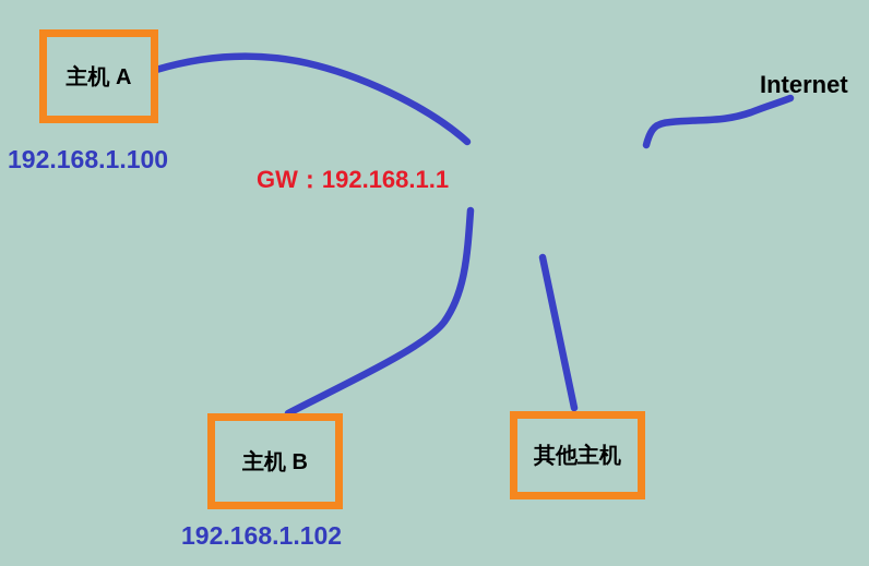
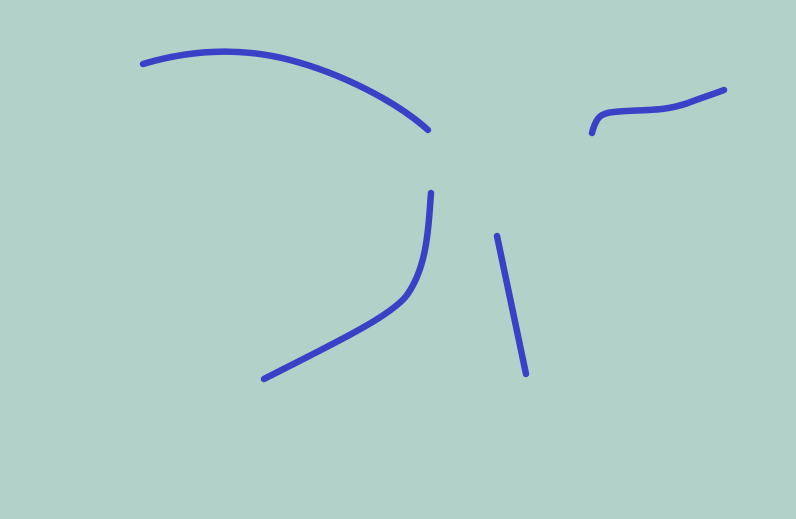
- 主机 A
- 192.168.1.100
- GW：192.168.1.1
- Internet
- 主机 B
- 192.168.1.102
- 其他主机
